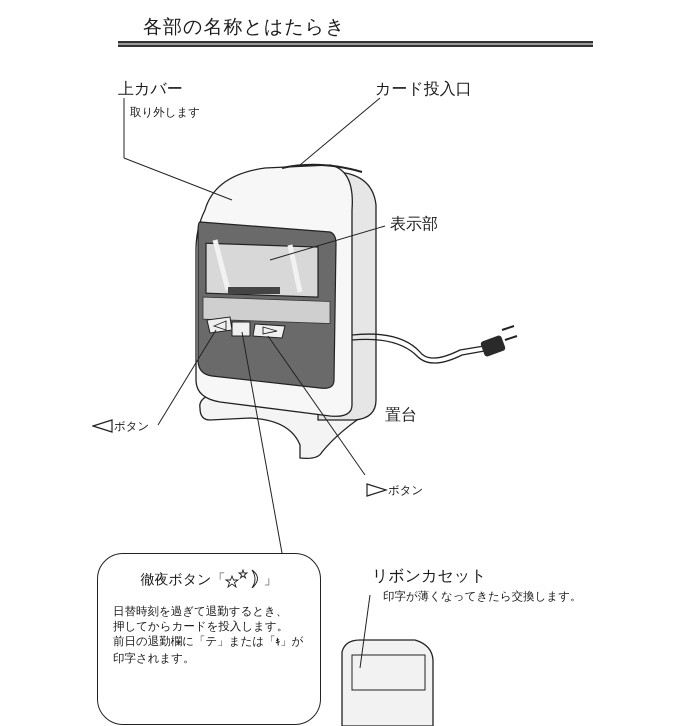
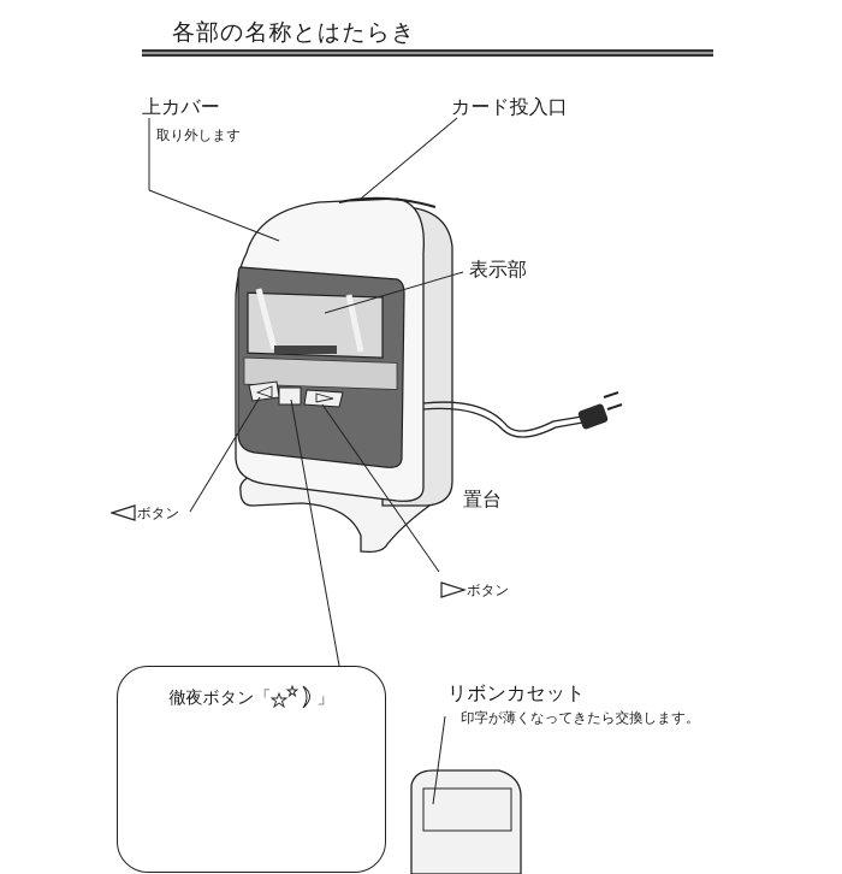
  各部の名称とはたらき
  上カバー
  取り外します
  カード投入口
  表示部
  置台
  ボタン
  ボタン
  リボンカセット
  印字が薄くなってきたら交換します。
  徹夜ボタン「 」
- 日替時刻を過ぎて退勤するとき、
- 押してからカードを投入します。
- 前日の退勤欄に「テ」または「ｷ」が
- 印字されます。
